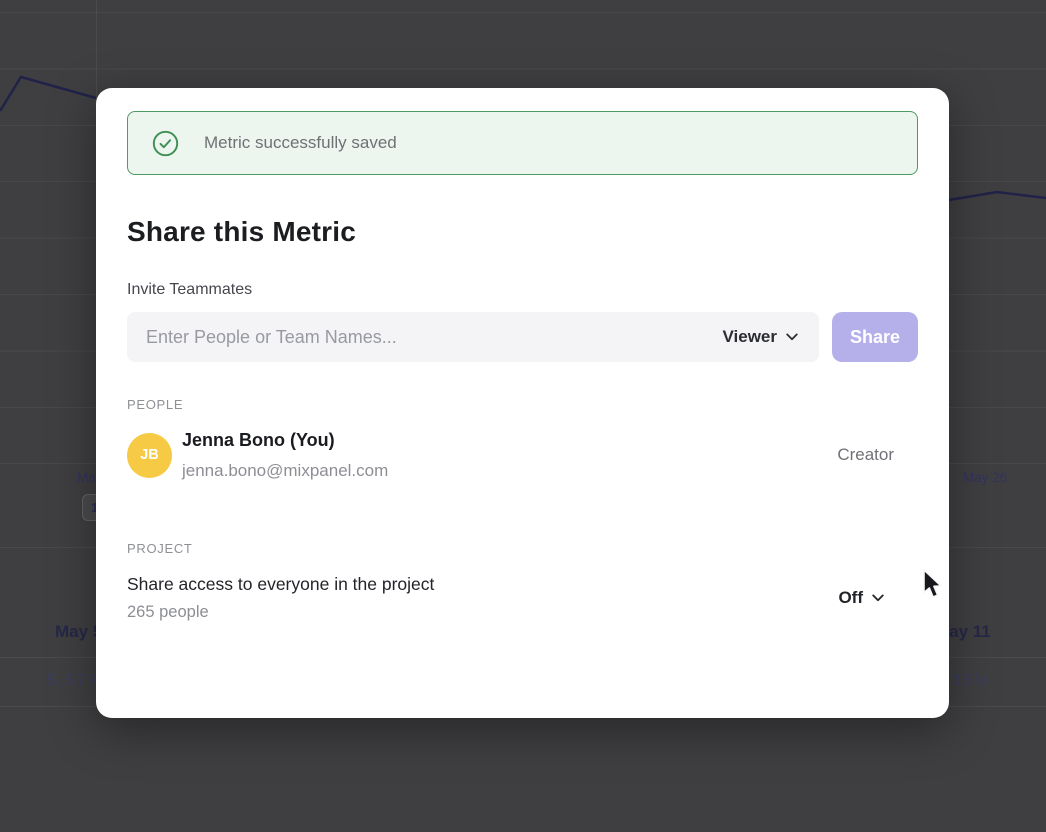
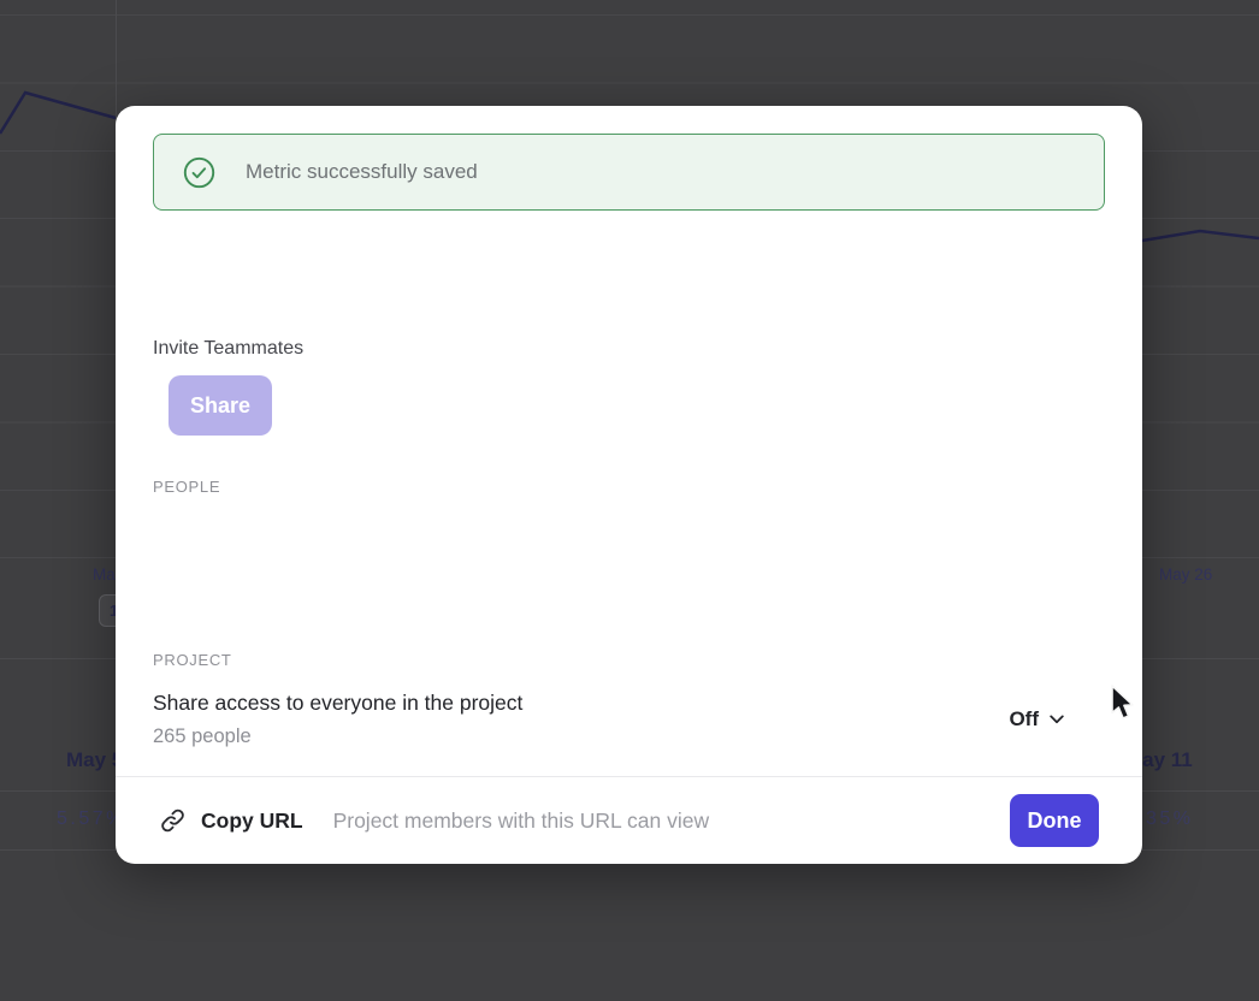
  May 26
  1
  May
  ay 11
  5.57
  35%
  Metric successfully saved
- Share this Metric
  Invite Teammates
- Enter People or Team Names...
- Viewer
  Share
  PEOPLE
- JB
- Jenna Bono (You)
- jenna.bono@mixpanel.com
- Creator
  PROJECT
  Share access to everyone in the project
  265 people
  Off
+ Copy URL
+ Project members with this URL can view
+ Done
